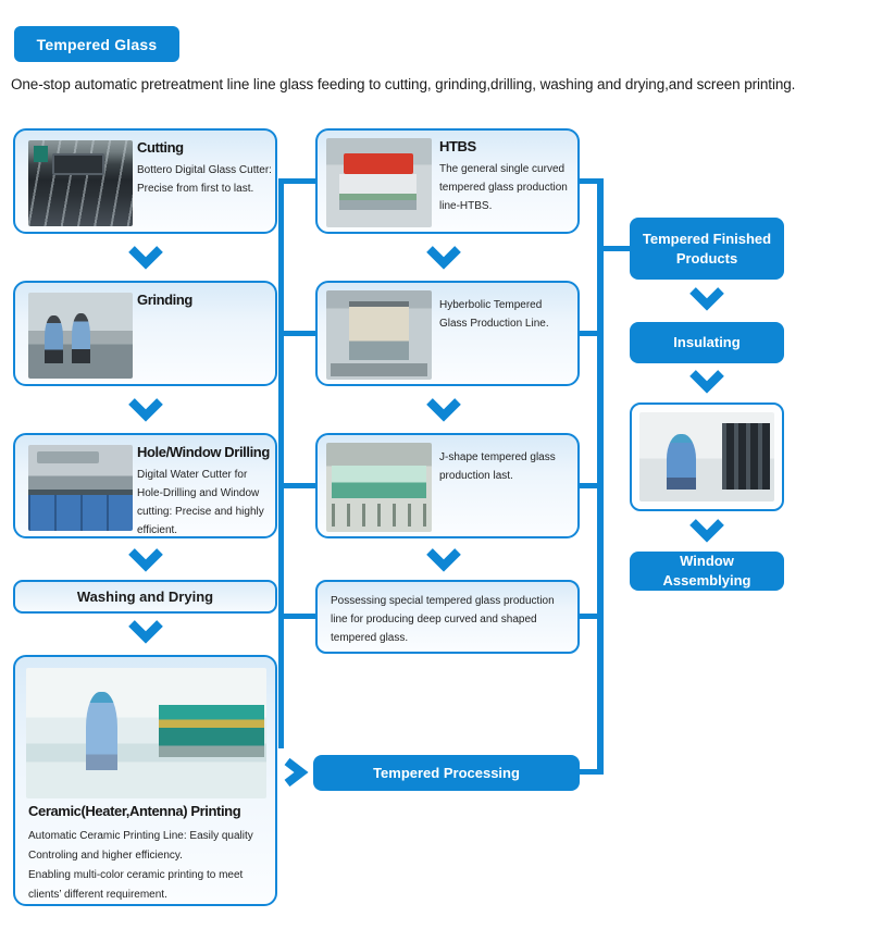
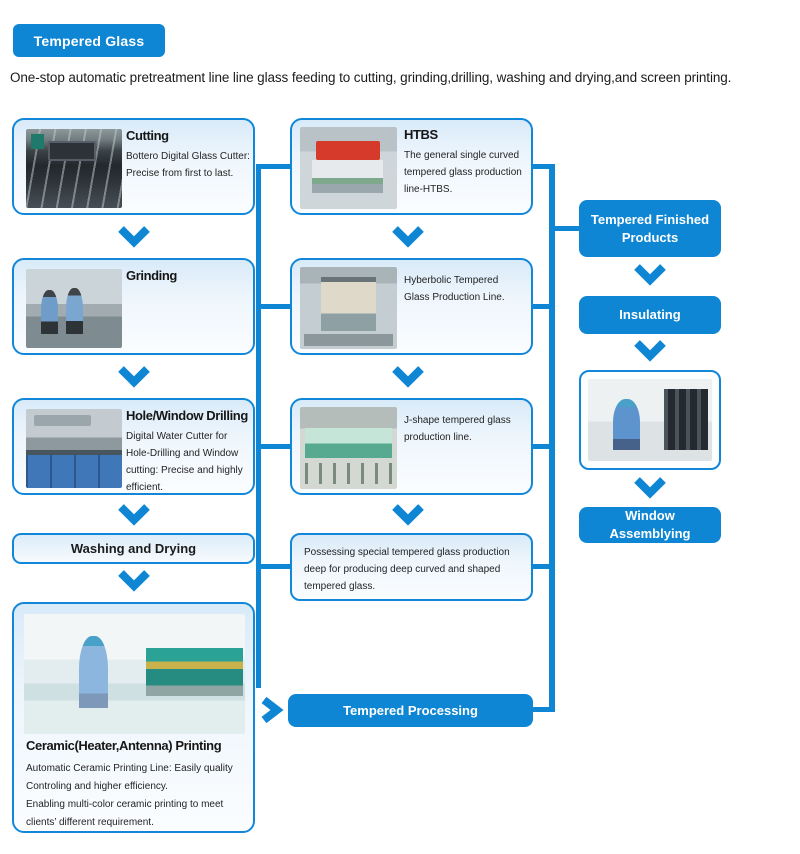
  Tempered Glass
  One-stop automatic pretreatment line line glass feeding to cutting, grinding,drilling, washing and drying,and screen printing.
  Cutting
  Bottero Digital Glass Cutter: Precise from first to last.
  Grinding
  Hole/Window Drilling
  Digital Water Cutter for Hole-Drilling and Window cutting: Precise and highly efficient.
  Washing and Drying
  Ceramic(Heater,Antenna) Printing
  Automatic Ceramic Printing Line: Easily quality Controling and higher efficiency.
  Enabling multi-color ceramic printing to meet clients’ different requirement.
  HTBS
  The general single curved tempered glass production line-HTBS.
  Hyberbolic Tempered Glass Production Line.
- J-shape tempered glass production last.
+ J-shape tempered glass production line.
- Possessing special tempered glass production line for producing deep curved and shaped tempered glass.
+ Possessing special tempered glass production deep for producing deep curved and shaped tempered glass.
  Tempered Processing
  Tempered Finished Products
  Insulating
  Window Assemblying
